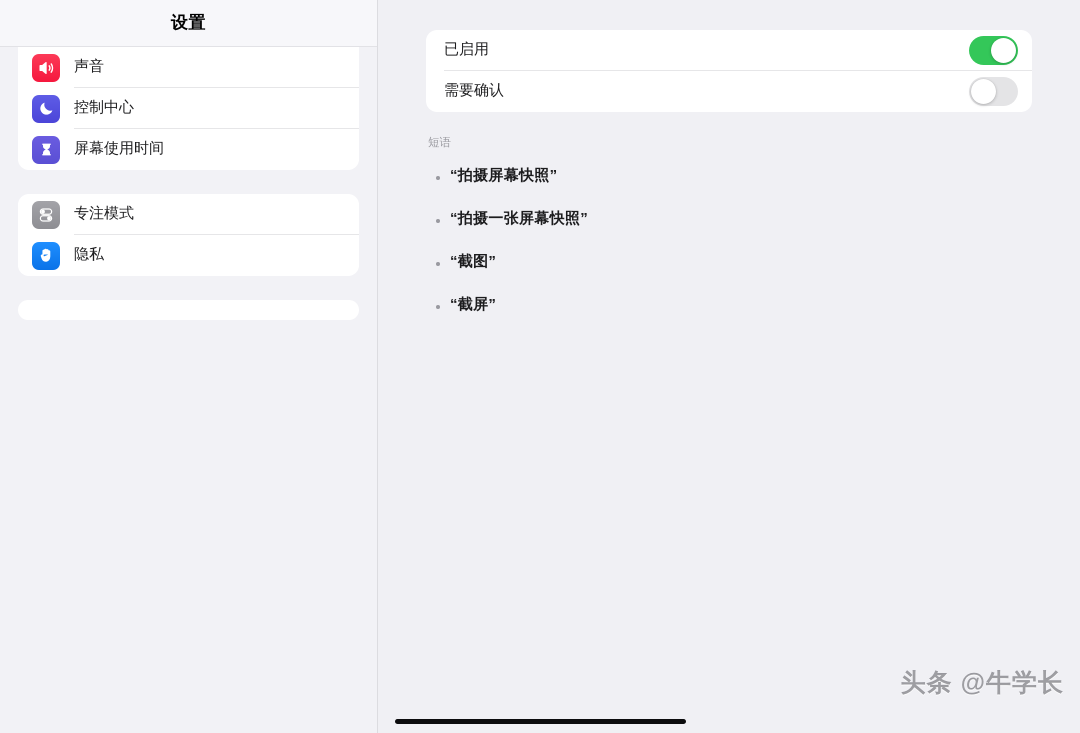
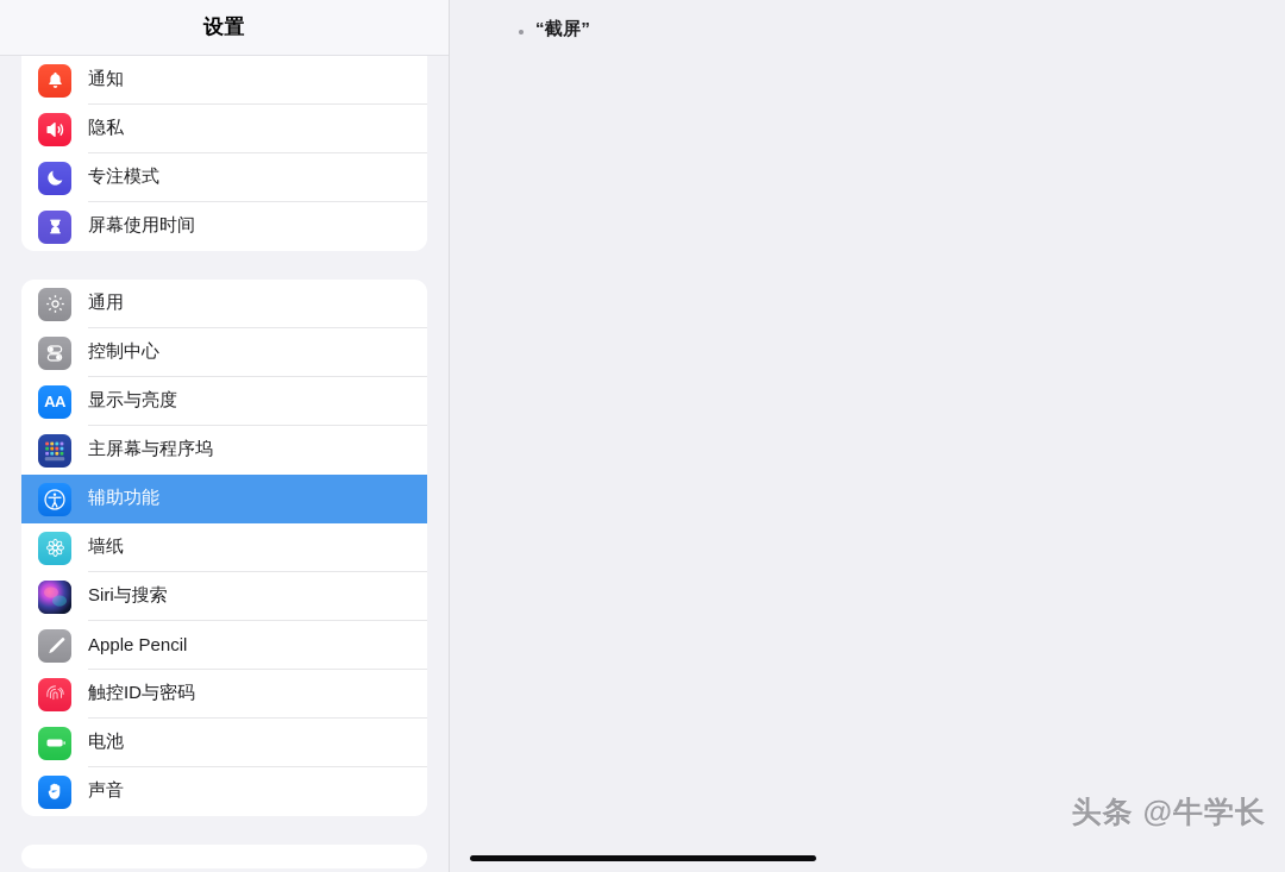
  设置
+ 通知
- 声音
+ 隐私
- 控制中心
+ 专注模式
  屏幕使用时间
+ 通用
- 专注模式
+ 控制中心
+ AA
+ 显示与亮度
+ 主屏幕与程序坞
+ 辅助功能
+ 墙纸
+ Siri与搜索
+ Apple Pencil
+ 触控ID与密码
+ 电池
- 隐私
+ 声音
- 已启用
- 需要确认
- 短语
- “拍摄屏幕快照”
- “拍摄一张屏幕快照”
- “截图”
  “截屏”
  头条 @牛学长
